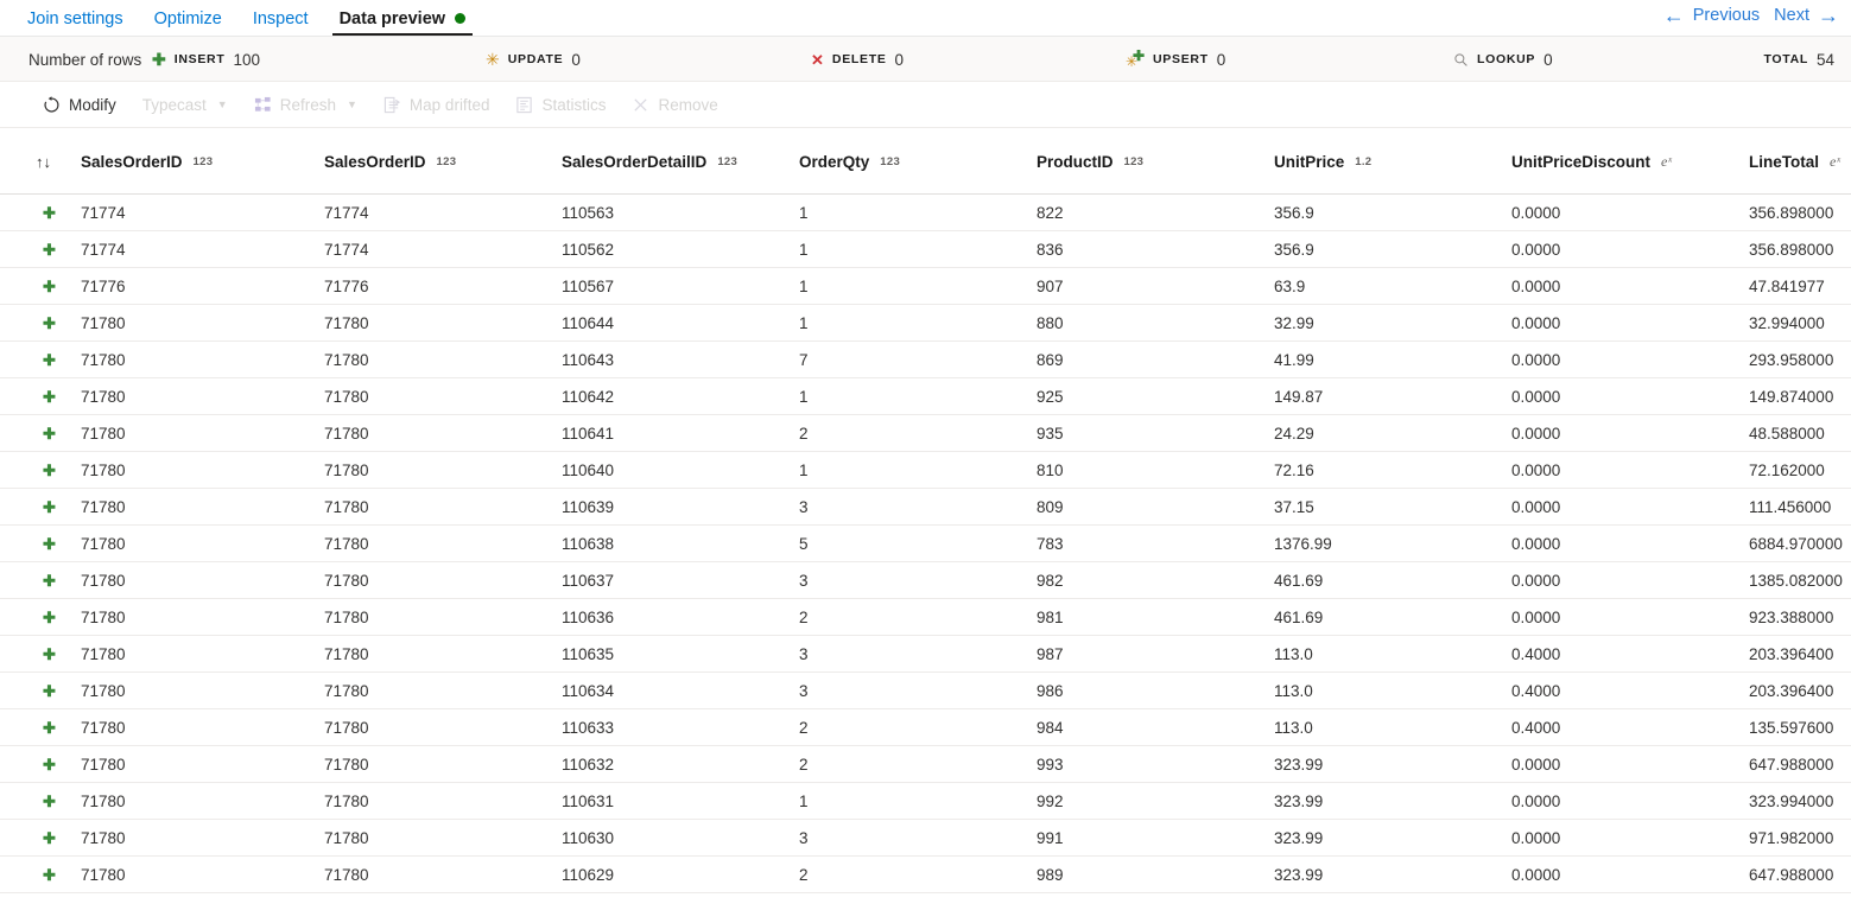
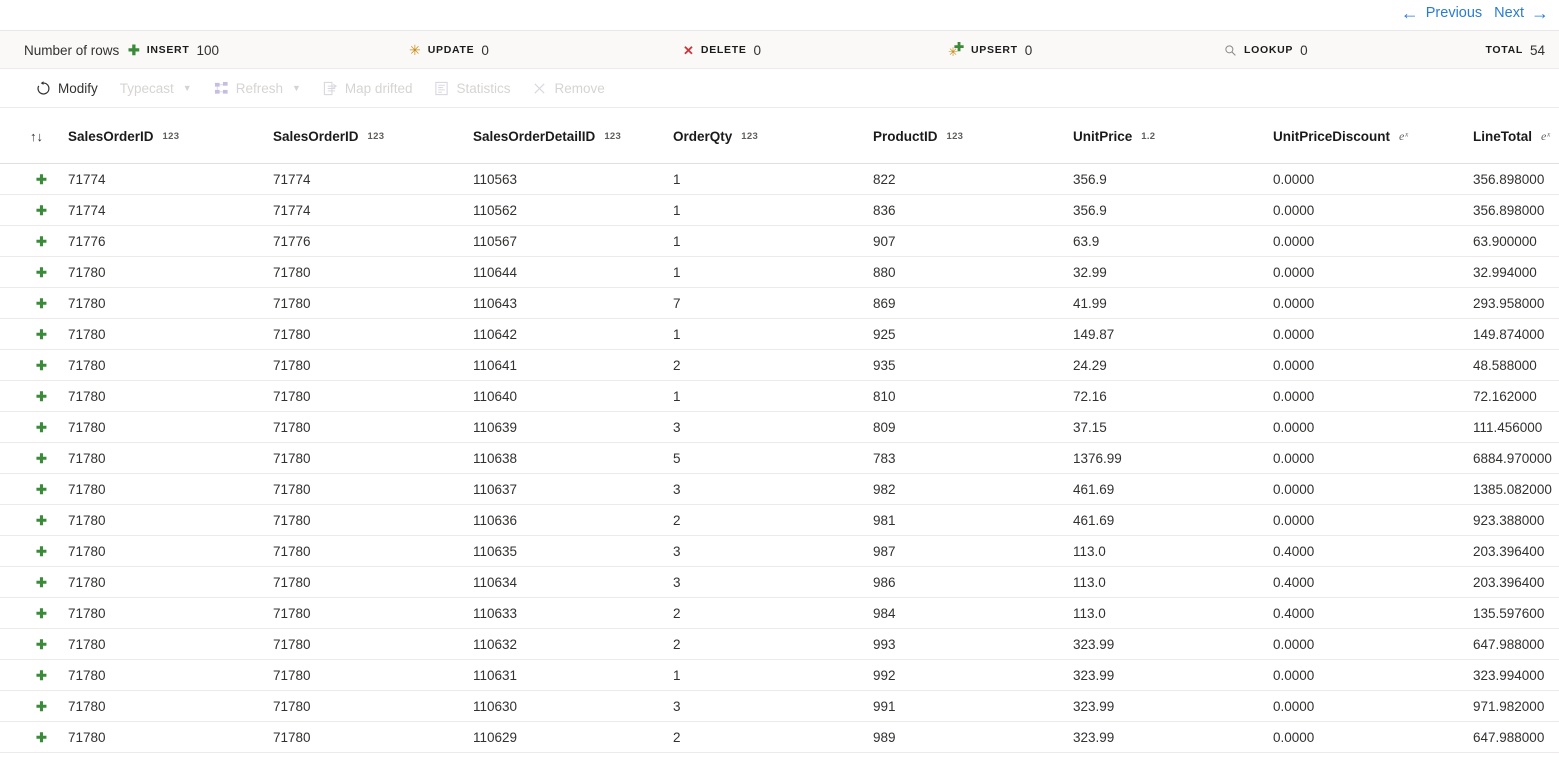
- Join settings
- Optimize
- Inspect
- Data preview
  ←
  Previous
  Next
  →
  Number of rows
  ✚
  INSERT
  100
  ✳
  UPDATE
  0
  ✕
  DELETE
  0
  ✳
  ✚
  UPSERT
  0
  LOOKUP
  0
  TOTAL
  54
  Modify
  Typecast
  ▼
  Refresh
  ▼
  Map drifted
  Statistics
  Remove
  ↑↓
  SalesOrderID
  123
  SalesOrderID
  123
  SalesOrderDetailID
  123
  OrderQty
  123
  ProductID
  123
  UnitPrice
  1.2
  UnitPriceDiscount
  eˣ
  LineTotal
  eˣ
  ✚
  71774
  71774
  110563
  1
  822
  356.9
  0.0000
  356.898000
  ✚
  71774
  71774
  110562
  1
  836
  356.9
  0.0000
  356.898000
  ✚
  71776
  71776
  110567
  1
  907
  63.9
  0.0000
- 47.841977
+ 63.900000
  ✚
  71780
  71780
  110644
  1
  880
  32.99
  0.0000
  32.994000
  ✚
  71780
  71780
  110643
  7
  869
  41.99
  0.0000
  293.958000
  ✚
  71780
  71780
  110642
  1
  925
  149.87
  0.0000
  149.874000
  ✚
  71780
  71780
  110641
  2
  935
  24.29
  0.0000
  48.588000
  ✚
  71780
  71780
  110640
  1
  810
  72.16
  0.0000
  72.162000
  ✚
  71780
  71780
  110639
  3
  809
  37.15
  0.0000
  111.456000
  ✚
  71780
  71780
  110638
  5
  783
  1376.99
  0.0000
  6884.970000
  ✚
  71780
  71780
  110637
  3
  982
  461.69
  0.0000
  1385.082000
  ✚
  71780
  71780
  110636
  2
  981
  461.69
  0.0000
  923.388000
  ✚
  71780
  71780
  110635
  3
  987
  113.0
  0.4000
  203.396400
  ✚
  71780
  71780
  110634
  3
  986
  113.0
  0.4000
  203.396400
  ✚
  71780
  71780
  110633
  2
  984
  113.0
  0.4000
  135.597600
  ✚
  71780
  71780
  110632
  2
  993
  323.99
  0.0000
  647.988000
  ✚
  71780
  71780
  110631
  1
  992
  323.99
  0.0000
  323.994000
  ✚
  71780
  71780
  110630
  3
  991
  323.99
  0.0000
  971.982000
  ✚
  71780
  71780
  110629
  2
  989
  323.99
  0.0000
  647.988000
